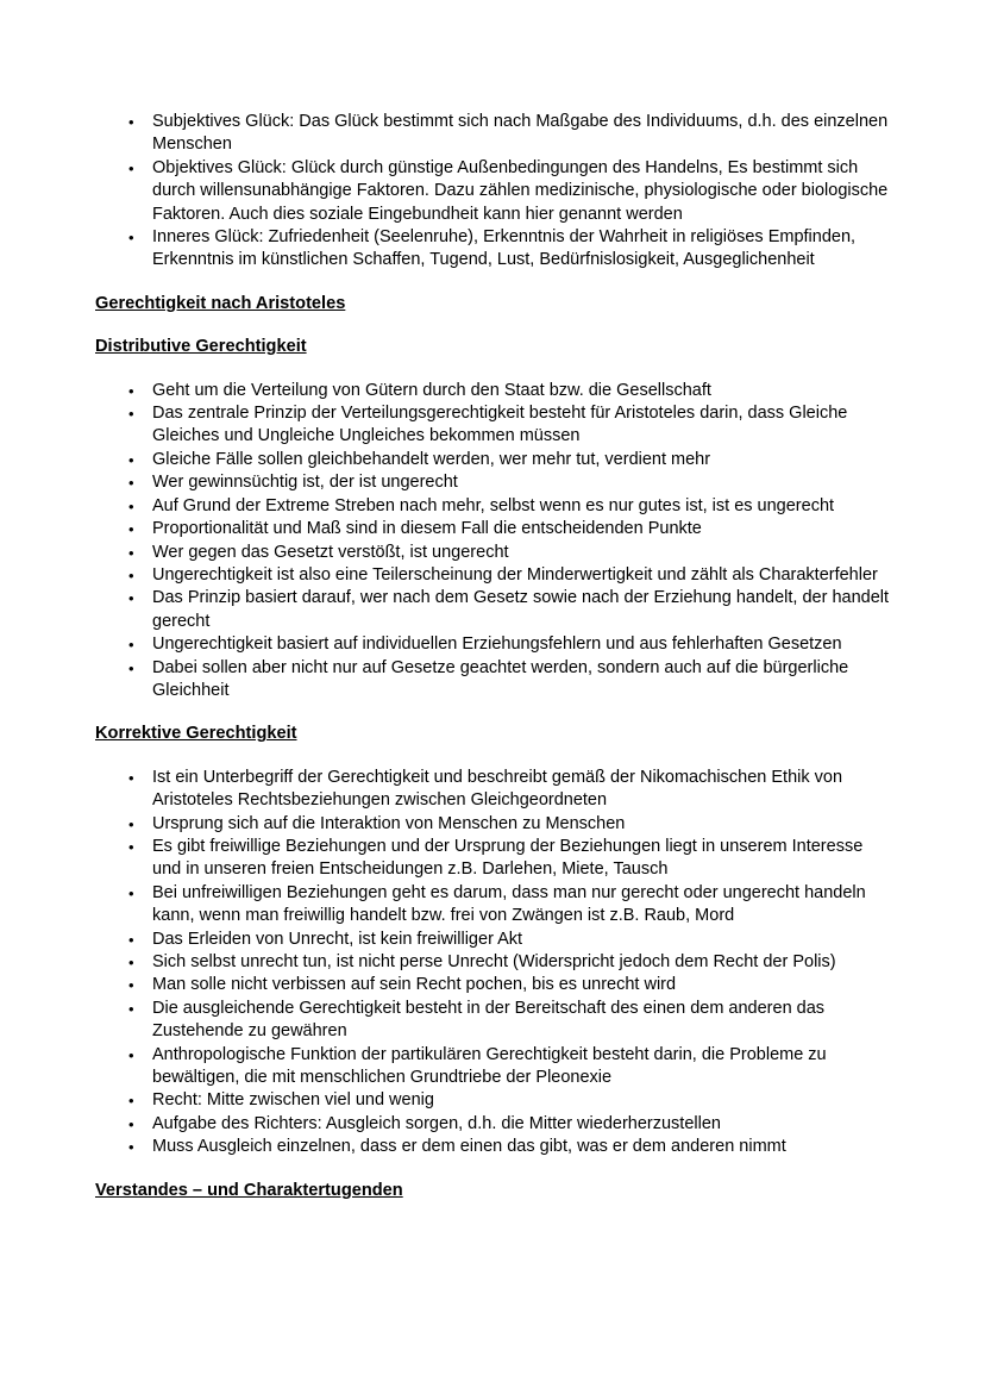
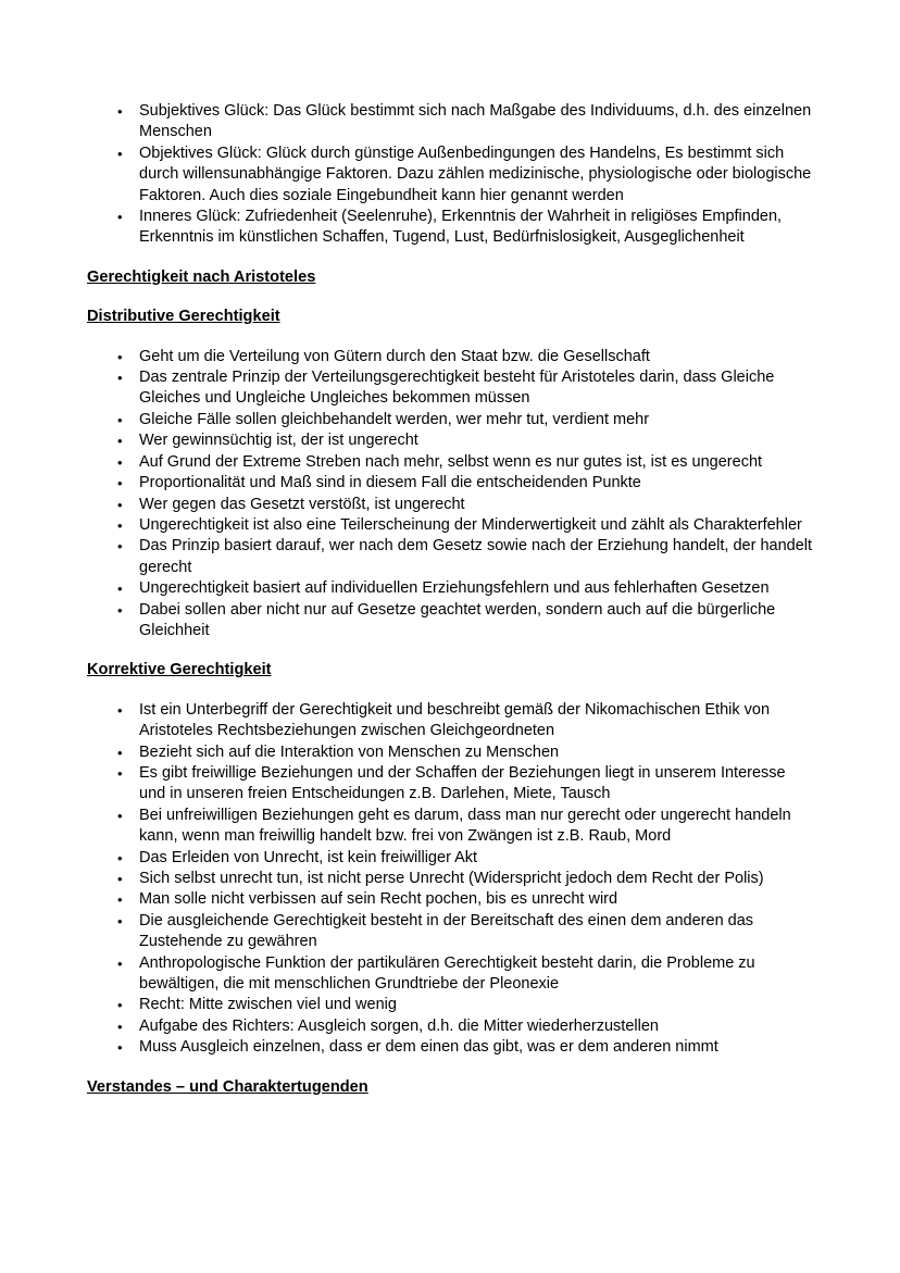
  •
  Subjektives Glück: Das Glück bestimmt sich nach Maßgabe des Individuums, d.h. des einzelnen Menschen
  •
  Objektives Glück: Glück durch günstige Außenbedingungen des Handelns, Es bestimmt sich durch willensunabhängige Faktoren. Dazu zählen medizinische, physiologische oder biologische Faktoren. Auch dies soziale Eingebundheit kann hier genannt werden
  •
  Inneres Glück: Zufriedenheit (Seelenruhe), Erkenntnis der Wahrheit in religiöses Empfinden, Erkenntnis im künstlichen Schaffen, Tugend, Lust, Bedürfnislosigkeit, Ausgeglichenheit
  Gerechtigkeit nach Aristoteles
  Distributive Gerechtigkeit
  •
  Geht um die Verteilung von Gütern durch den Staat bzw. die Gesellschaft
  •
  Das zentrale Prinzip der Verteilungsgerechtigkeit besteht für Aristoteles darin, dass Gleiche Gleiches und Ungleiche Ungleiches bekommen müssen
  •
  Gleiche Fälle sollen gleichbehandelt werden, wer mehr tut, verdient mehr
  •
  Wer gewinnsüchtig ist, der ist ungerecht
  •
  Auf Grund der Extreme Streben nach mehr, selbst wenn es nur gutes ist, ist es ungerecht
  •
  Proportionalität und Maß sind in diesem Fall die entscheidenden Punkte
  •
  Wer gegen das Gesetzt verstößt, ist ungerecht
  •
  Ungerechtigkeit ist also eine Teilerscheinung der Minderwertigkeit und zählt als Charakterfehler
  •
  Das Prinzip basiert darauf, wer nach dem Gesetz sowie nach der Erziehung handelt, der handelt gerecht
  •
  Ungerechtigkeit basiert auf individuellen Erziehungsfehlern und aus fehlerhaften Gesetzen
  •
  Dabei sollen aber nicht nur auf Gesetze geachtet werden, sondern auch auf die bürgerliche Gleichheit
  Korrektive Gerechtigkeit
  •
  Ist ein Unterbegriff der Gerechtigkeit und beschreibt gemäß der Nikomachischen Ethik von Aristoteles Rechtsbeziehungen zwischen Gleichgeordneten
  •
- Ursprung sich auf die Interaktion von Menschen zu Menschen
+ Bezieht sich auf die Interaktion von Menschen zu Menschen
  •
- Es gibt freiwillige Beziehungen und der Ursprung der Beziehungen liegt in unserem Interesse und in unseren freien Entscheidungen z.B. Darlehen, Miete, Tausch
+ Es gibt freiwillige Beziehungen und der Schaffen der Beziehungen liegt in unserem Interesse und in unseren freien Entscheidungen z.B. Darlehen, Miete, Tausch
  •
  Bei unfreiwilligen Beziehungen geht es darum, dass man nur gerecht oder ungerecht handeln kann, wenn man freiwillig handelt bzw. frei von Zwängen ist z.B. Raub, Mord
  •
  Das Erleiden von Unrecht, ist kein freiwilliger Akt
  •
  Sich selbst unrecht tun, ist nicht perse Unrecht (Widerspricht jedoch dem Recht der Polis)
  •
  Man solle nicht verbissen auf sein Recht pochen, bis es unrecht wird
  •
  Die ausgleichende Gerechtigkeit besteht in der Bereitschaft des einen dem anderen das Zustehende zu gewähren
  •
  Anthropologische Funktion der partikulären Gerechtigkeit besteht darin, die Probleme zu bewältigen, die mit menschlichen Grundtriebe der Pleonexie
  •
  Recht: Mitte zwischen viel und wenig
  •
  Aufgabe des Richters: Ausgleich sorgen, d.h. die Mitter wiederherzustellen
  •
  Muss Ausgleich einzelnen, dass er dem einen das gibt, was er dem anderen nimmt
  Verstandes – und Charaktertugenden
